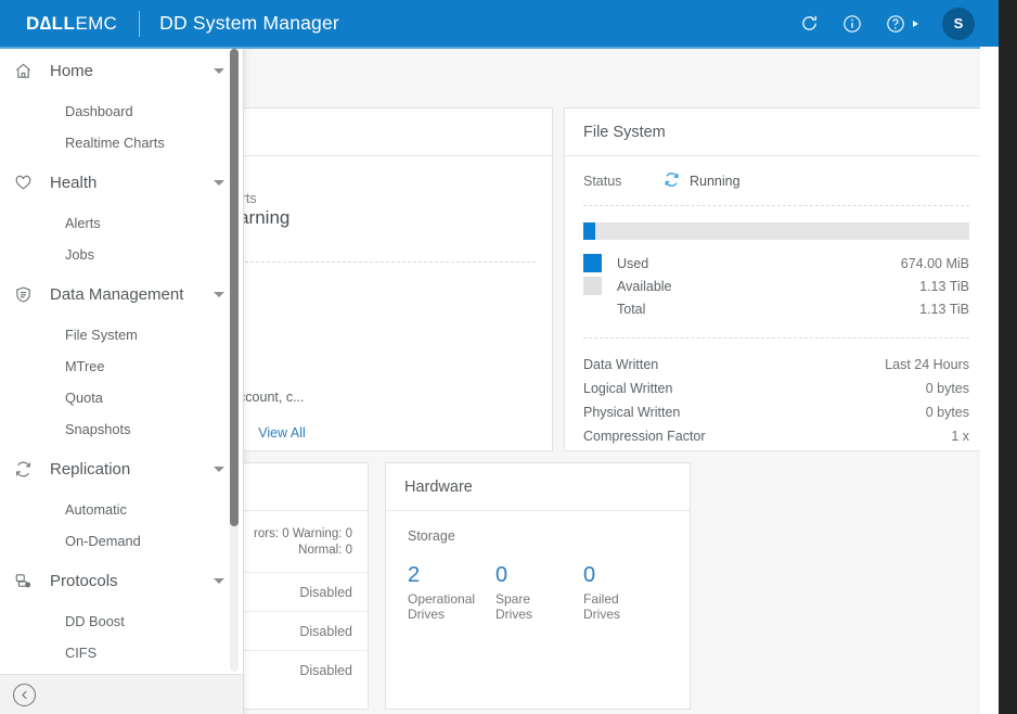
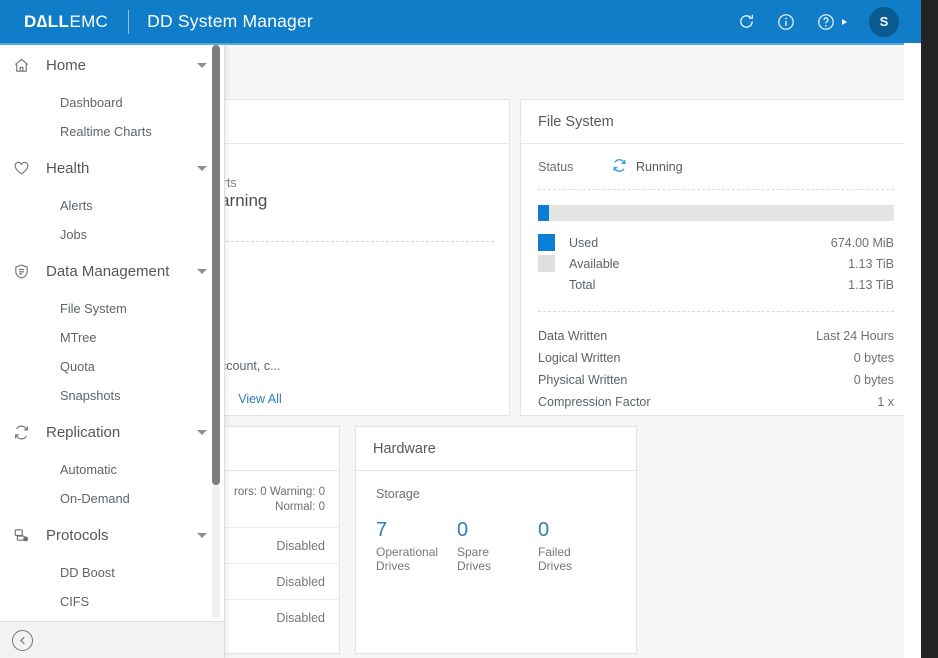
  rning
  View All
  File System
  Status
  Running
  Used
  674.00 MiB
  Available
  1.13 TiB
  Total
  1.13 TiB
  Data Written
  Last 24 Hours
  Logical Written
  0 bytes
  Physical Written
  0 bytes
  Compression Factor
  1 x
  rors: 0 Warning: 0
  Normal: 0
  Disabled
  Disabled
  Disabled
  Hardware
  Storage
- 2
+ 7
  Operational
  Drives
  0
  Spare
  Drives
  0
  Failed
  Drives
  Home
  Dashboard
  Realtime Charts
  Health
  Alerts
  Jobs
  Data Management
  File System
  MTree
  Quota
  Snapshots
  Replication
  Automatic
  On-Demand
  Protocols
  DD Boost
  CIFS
  D∆LLEMC
  DD System Manager
  S
